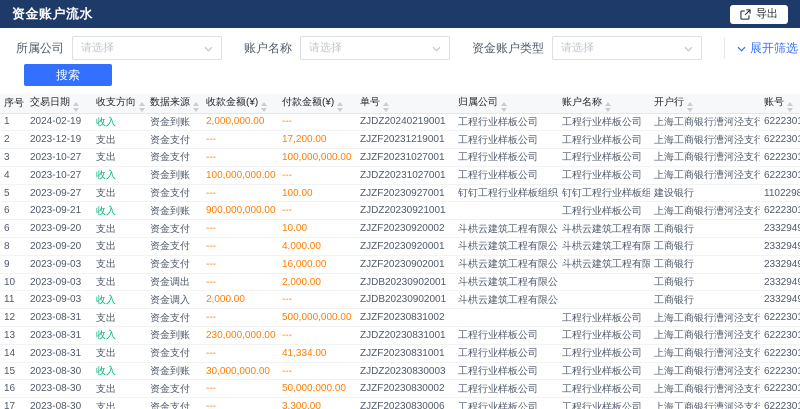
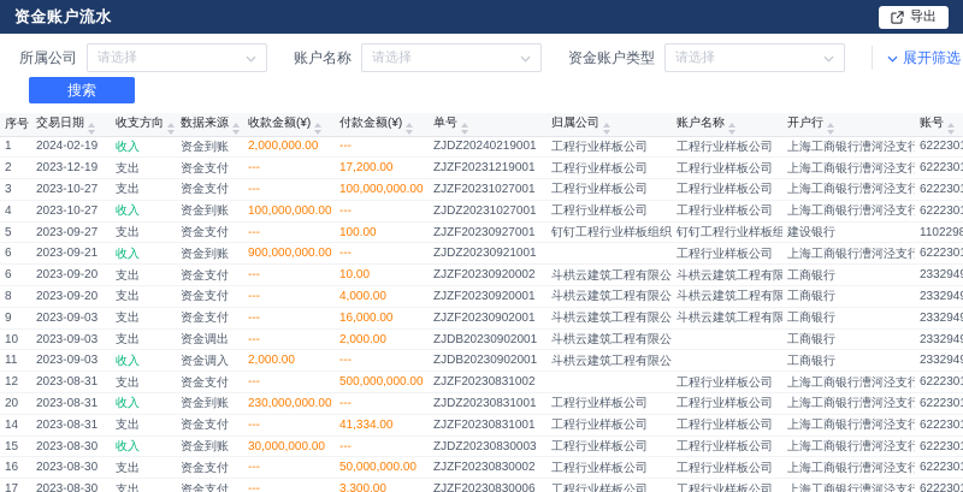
  资金账户流水
  导出
  所属公司
  请选择
  账户名称
  请选择
  资金账户类型
  请选择
  展开筛选
  搜索
  序号	交易日期	收支方向	数据来源	收款金额(¥)	付款金额(¥)	单号	归属公司	账户名称	开户行	账号
  1	2024-02-19	收入	资金到账	2,000,000.00	---	ZJDZ20240219001	工程行业样板公司	工程行业样板公司	上海工商银行漕河泾支行	622230
  2	2023-12-19	支出	资金支付	---	17,200.00	ZJZF20231219001	工程行业样板公司	工程行业样板公司	上海工商银行漕河泾支行	622230
  3	2023-10-27	支出	资金支付	---	100,000,000.00	ZJZF20231027001	工程行业样板公司	工程行业样板公司	上海工商银行漕河泾支行	622230
  4	2023-10-27	收入	资金到账	100,000,000.00	---	ZJDZ20231027001	工程行业样板公司	工程行业样板公司	上海工商银行漕河泾支行	622230
  5	2023-09-27	支出	资金支付	---	100.00	ZJZF20230927001	钉钉工程行业样板组织	钉钉工程行业样板组	建设银行	1102298
  6	2023-09-21	收入	资金到账	900,000,000.00	---	ZJDZ20230921001		工程行业样板公司	上海工商银行漕河泾支行	622230
  6	2023-09-20	支出	资金支付	---	10.00	ZJZF20230920002	斗栱云建筑工程有限公	斗栱云建筑工程有限	工商银行	233294
  8	2023-09-20	支出	资金支付	---	4,000.00	ZJZF20230920001	斗栱云建筑工程有限公	斗栱云建筑工程有限	工商银行	233294
  9	2023-09-03	支出	资金支付	---	16,000.00	ZJZF20230902001	斗栱云建筑工程有限公	斗栱云建筑工程有限	工商银行	233294
  10	2023-09-03	支出	资金调出	---	2,000.00	ZJDB20230902001	斗栱云建筑工程有限公		工商银行	233294
  11	2023-09-03	收入	资金调入	2,000.00	---	ZJDB20230902001	斗栱云建筑工程有限公		工商银行	233294
  12	2023-08-31	支出	资金支付	---	500,000,000.00	ZJZF20230831002		工程行业样板公司	上海工商银行漕河泾支行	622230
- 13	2023-08-31	收入	资金到账	230,000,000.00	---	ZJDZ20230831001	工程行业样板公司	工程行业样板公司	上海工商银行漕河泾支行	622230
+ 20	2023-08-31	收入	资金到账	230,000,000.00	---	ZJDZ20230831001	工程行业样板公司	工程行业样板公司	上海工商银行漕河泾支行	622230
  14	2023-08-31	支出	资金支付	---	41,334.00	ZJZF20230831001	工程行业样板公司	工程行业样板公司	上海工商银行漕河泾支行	622230
  15	2023-08-30	收入	资金到账	30,000,000.00	---	ZJDZ20230830003	工程行业样板公司	工程行业样板公司	上海工商银行漕河泾支行	622230
  16	2023-08-30	支出	资金支付	---	50,000,000.00	ZJZF20230830002	工程行业样板公司	工程行业样板公司	上海工商银行漕河泾支行	622230
  17	2023-08-30	支出	资金支付	---	3,300.00	ZJZF20230830006	工程行业样板公司	工程行业样板公司	上海工商银行漕河泾支行	622230
